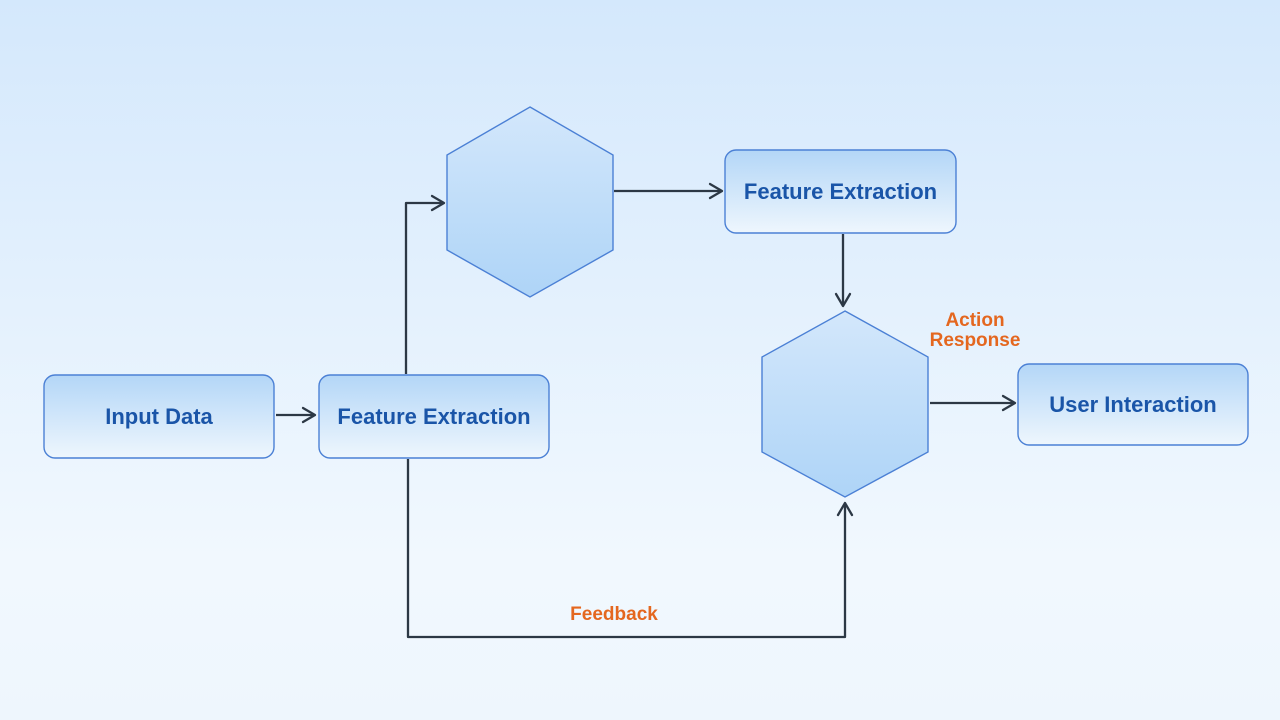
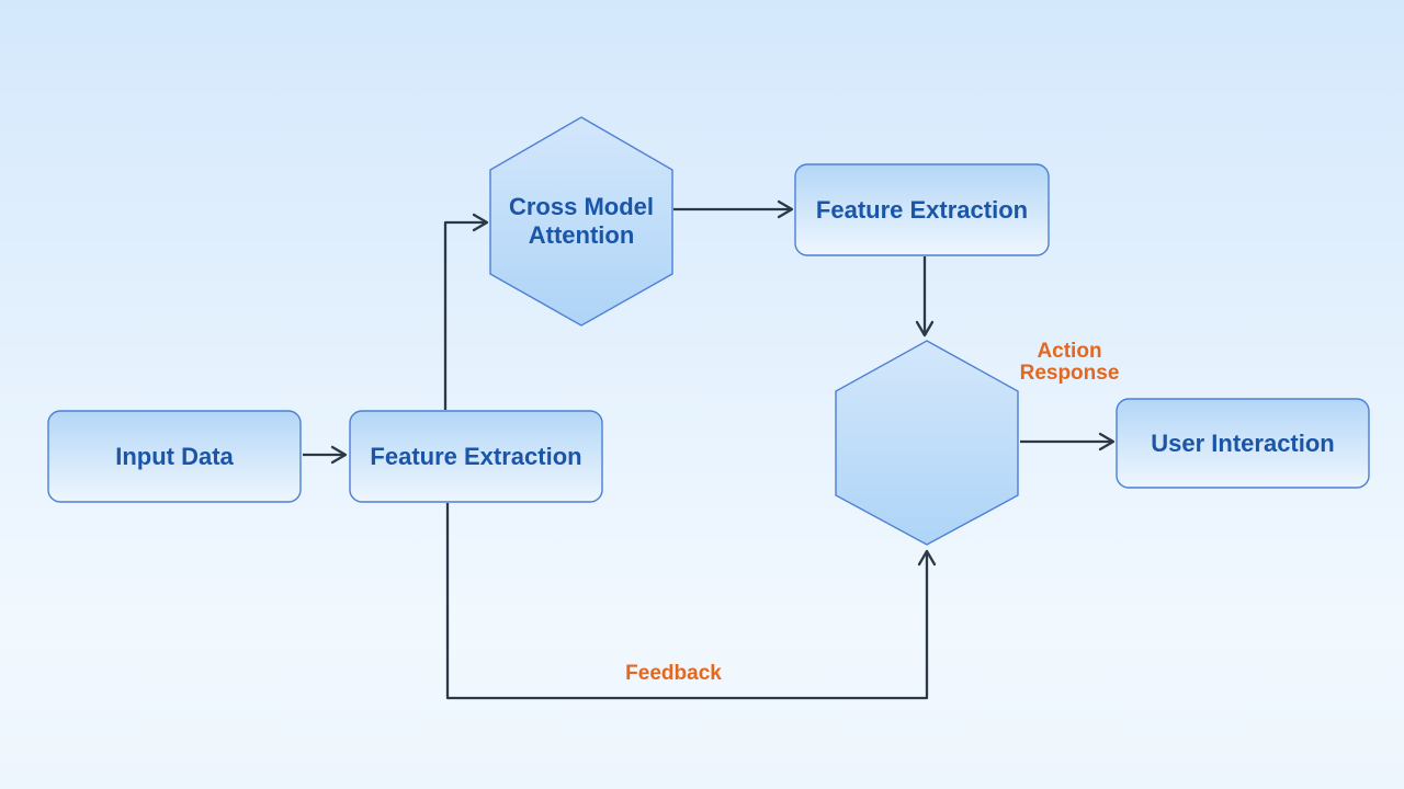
  Input Data
  Feature Extraction
+ Cross Model
+ Attention
  Feature Extraction
  User Interaction
  Action
  Response
  Feedback
